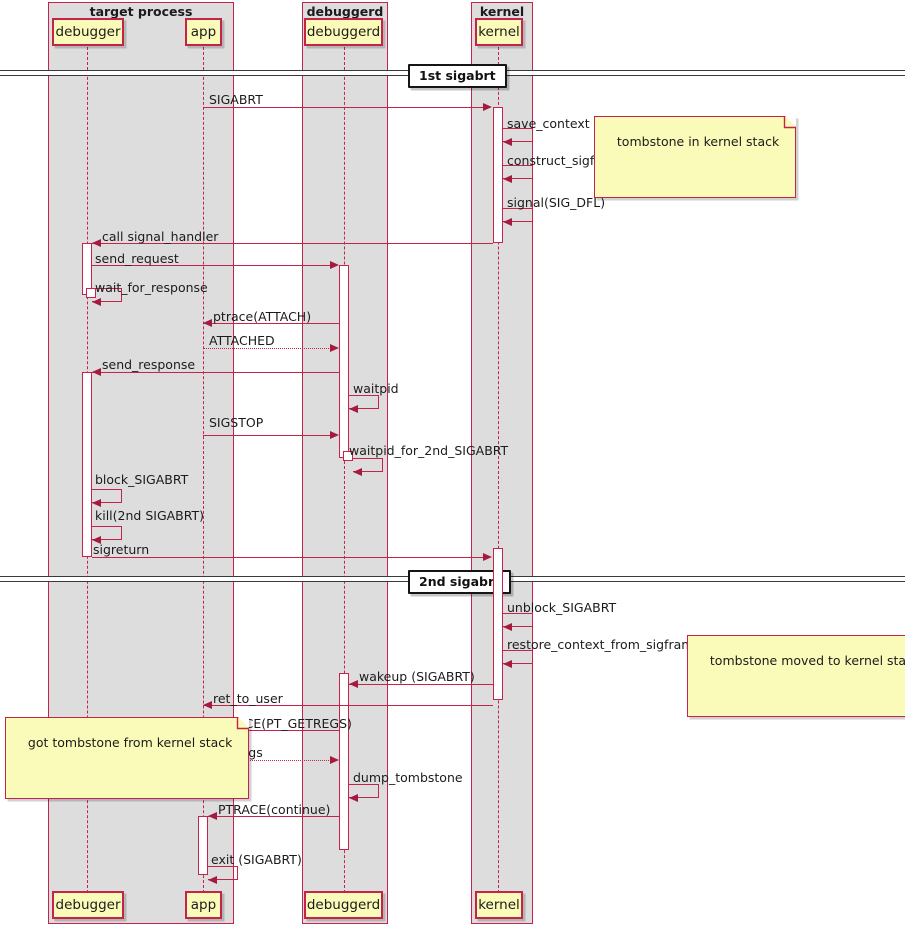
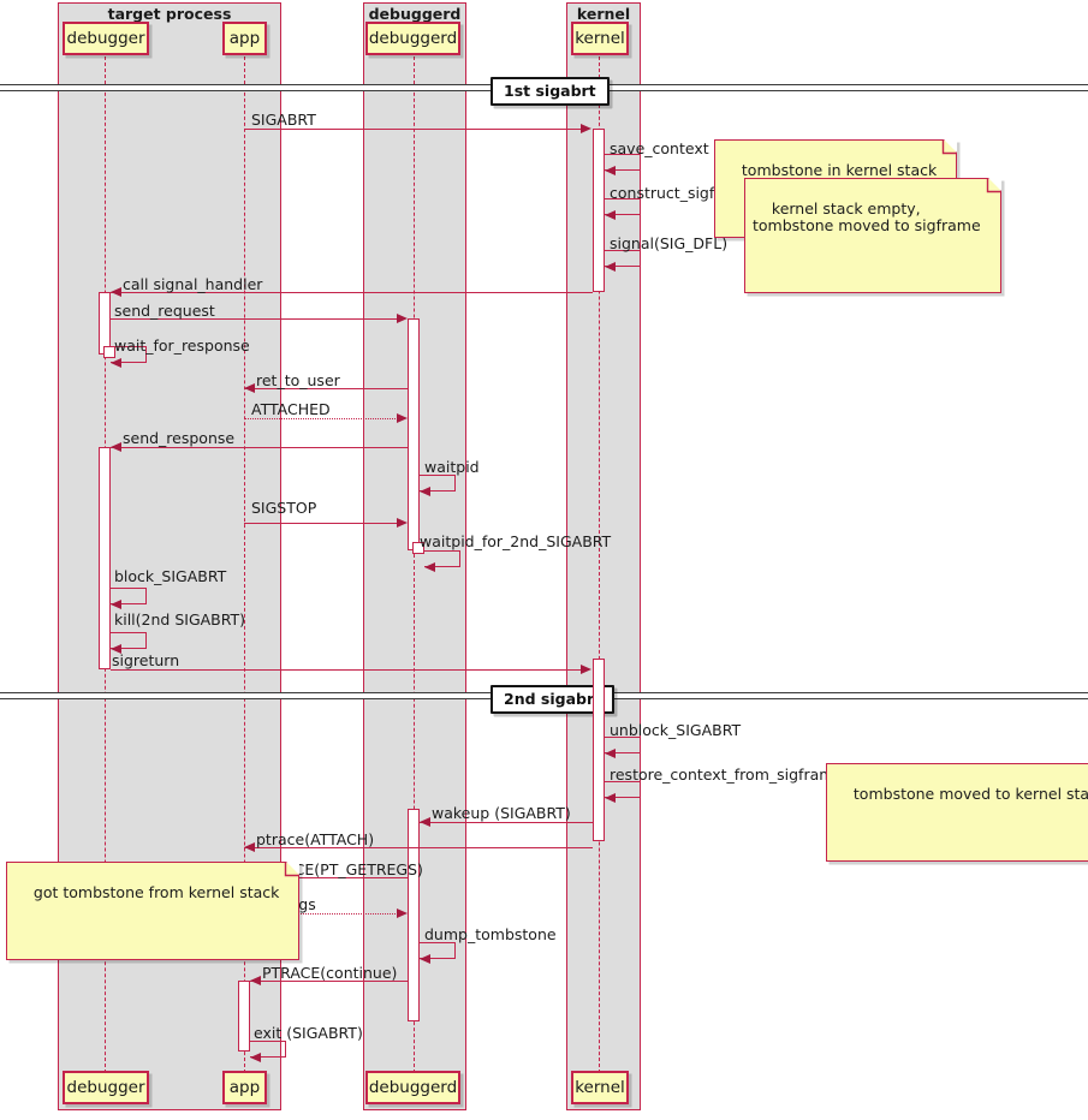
  target process
  debuggerd
  kernel
  1st sigabrt
  2nd sigabr
  SIGABRT
  save_context
  construct_sigf
  signal(SIG_DFL)
  call signal_handler
  send_request
  wait_for_response
- ptrace(ATTACH)
+ ret_to_user
  ATTACHED
  send_response
  waitpid
  SIGSTOP
  waitpid_for_2nd_SIGABRT
  block_SIGABRT
  kill(2nd SIGABRT)
  sigreturn
  unblock_SIGABRT
  restore_context_from_sigfra
  wakeup (SIGABRT)
- ret_to_user
+ ptrace(ATTACH)
  E(PT_GETREGS)
  dump_tombstone
  PTRACE(continue)
  exit (SIGABRT)
  tombstone in kernel stack
+ kernel stack empty,
+ tombstone moved to sigframe
  tombstone moved to kernel sta
  got tombstone from kernel stack
  debugger
  app
  debuggerd
  kernel
  debugger
  app
  debuggerd
  kernel
